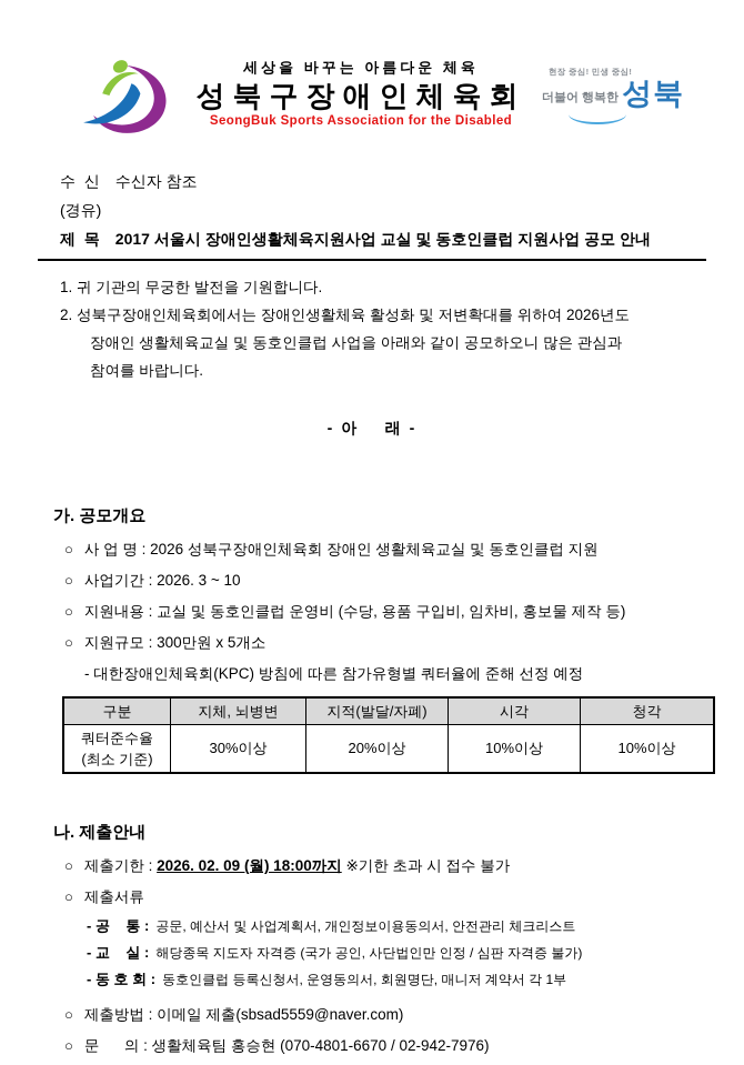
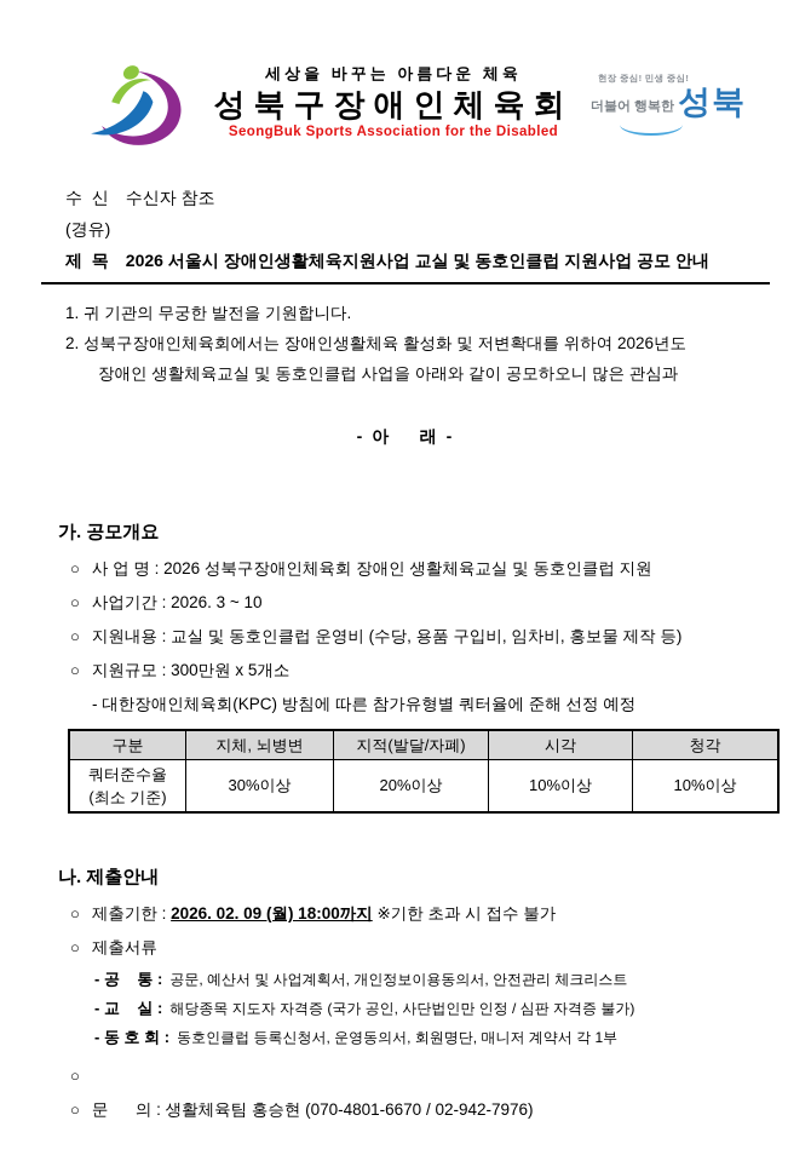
  세상을 바꾸는 아름다운 체육
  성북구장애인체육회
  SeongBuk Sports Association for the Disabled
  현장 중심! 민생 중심!
  더불어 행복한
  성북
  수 신
  수신자 참조
  (경유)
  제 목
- 2017 서울시 장애인생활체육지원사업 교실 및 동호인클럽 지원사업 공모 안내
+ 2026 서울시 장애인생활체육지원사업 교실 및 동호인클럽 지원사업 공모 안내
  1. 귀 기관의 무궁한 발전을 기원합니다.
  2. 성북구장애인체육회에서는 장애인생활체육 활성화 및 저변확대를 위하여 2026년도
  장애인 생활체육교실 및 동호인클럽 사업을 아래와 같이 공모하오니 많은 관심과
- 참여를 바랍니다.
  - 아 래 -
  가. 공모개요
  ○
  사 업 명 : 2026 성북구장애인체육회 장애인 생활체육교실 및 동호인클럽 지원
  ○
  사업기간 : 2026. 3 ~ 10
  ○
  지원내용 : 교실 및 동호인클럽 운영비 (수당, 용품 구입비, 임차비, 홍보물 제작 등)
  ○
  지원규모 : 300만원 x 5개소
  - 대한장애인체육회(KPC) 방침에 따른 참가유형별 쿼터율에 준해 선정 예정
  구분	지체, 뇌병변	지적(발달/자폐)	시각	청각
  쿼터준수율 (최소 기준)	30%이상	20%이상	10%이상	10%이상
  나. 제출안내
  ○
  제출기한 :
  2026. 02. 09 (월) 18:00까지
  ※기한 초과 시 접수 불가
  ○
  제출서류
  - 공 통 :
  공문, 예산서 및 사업계획서, 개인정보이용동의서, 안전관리 체크리스트
  - 교 실 :
  해당종목 지도자 자격증 (국가 공인, 사단법인만 인정 / 심판 자격증 불가)
  - 동 호 회 :
  동호인클럽 등록신청서, 운영동의서, 회원명단, 매니저 계약서 각 1부
  ○
- 제출방법 : 이메일 제출(sbsad5559@naver.com)
  ○
  문 의 : 생활체육팀 홍승현 (070-4801-6670 / 02-942-7976)
